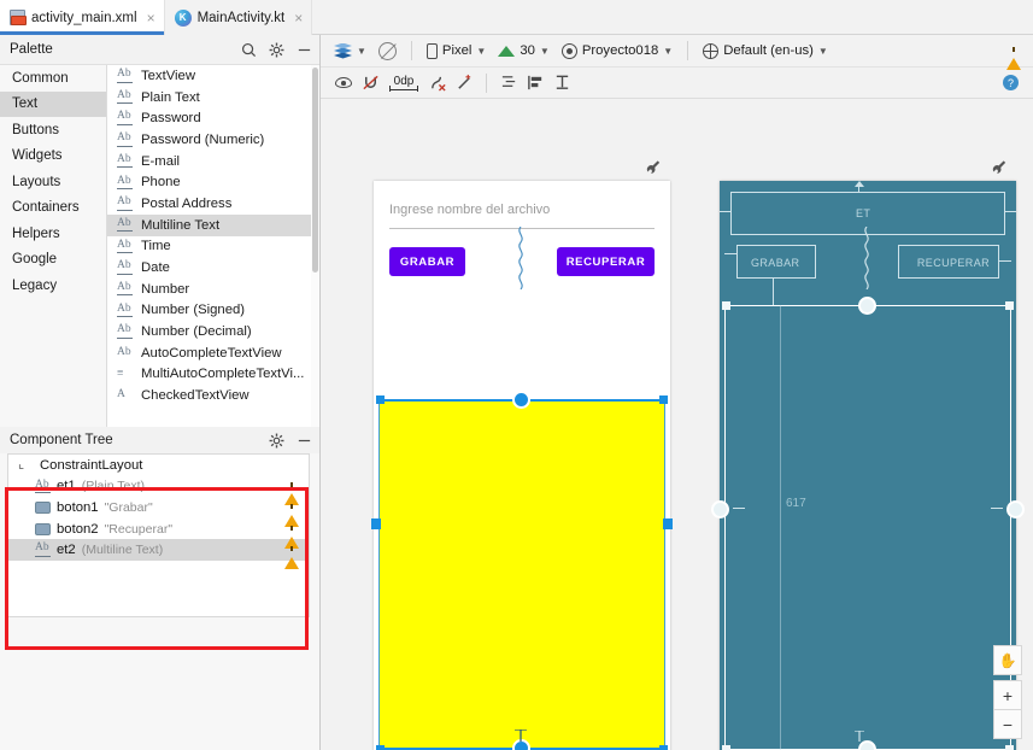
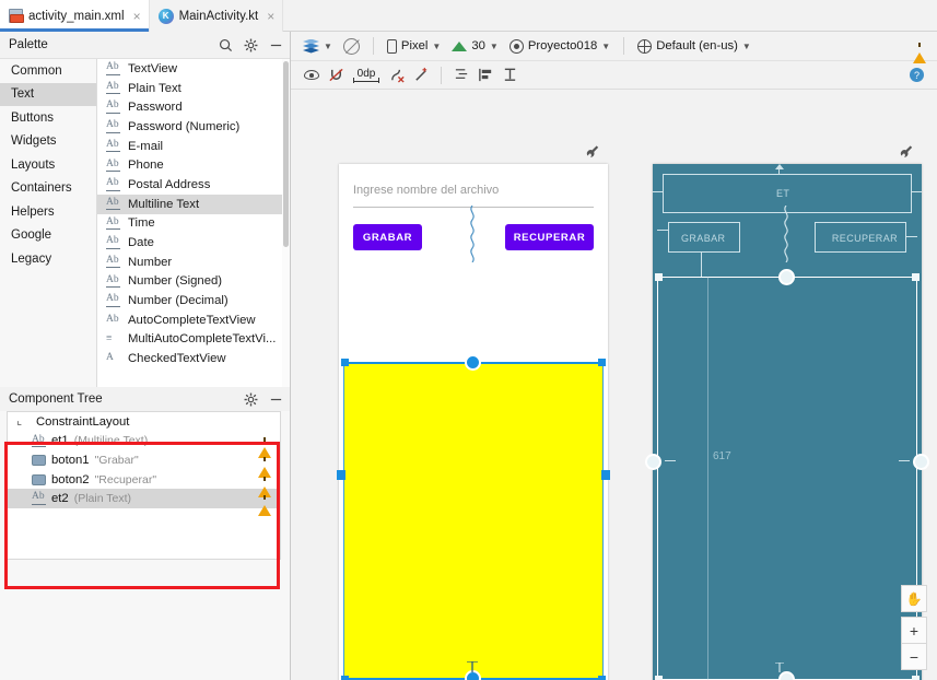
  activity_main.xml
  ×
  MainActivity.kt
  ×
  Palette
  Common
  Text
  Buttons
  Widgets
  Layouts
  Containers
  Helpers
  Google
  Legacy
  Ab
  TextView
  Ab
  Plain Text
  Ab
  Password
  Ab
  Password (Numeric)
  Ab
  E-mail
  Ab
  Phone
  Ab
  Postal Address
  Ab
  Multiline Text
  Ab
  Time
  Ab
  Date
  Ab
  Number
  Ab
  Number (Signed)
  Ab
  Number (Decimal)
  Ab
  AutoCompleteTextView
  ≡
  MultiAutoCompleteTextVi...
  A
  CheckedTextView
  Component Tree
  ⌞
  ConstraintLayout
  Ab
  et1
- (Plain Text)
+ (Multiline Text)
  boton1
  "Grabar"
  boton2
  "Recuperar"
  Ab
  et2
- (Multiline Text)
+ (Plain Text)
  ▼
  Pixel
  ▼
  30
  ▼
  Proyecto018
  ▼
  Default (en-us)
  ▼
  0dp
  ?
  Ingrese nombre del archivo
  GRABAR
  RECUPERAR
  ET
  GRABAR
  RECUPERAR
  617
  ✋
  +
  −
